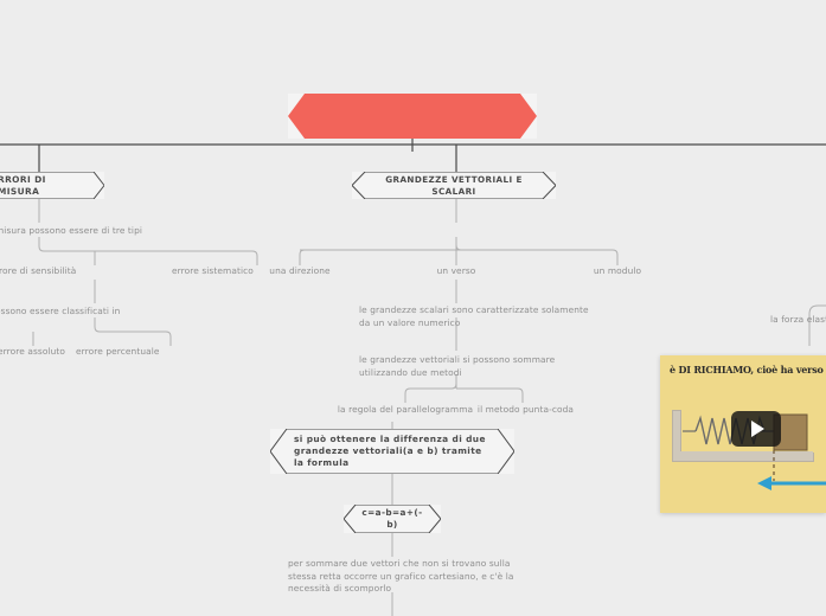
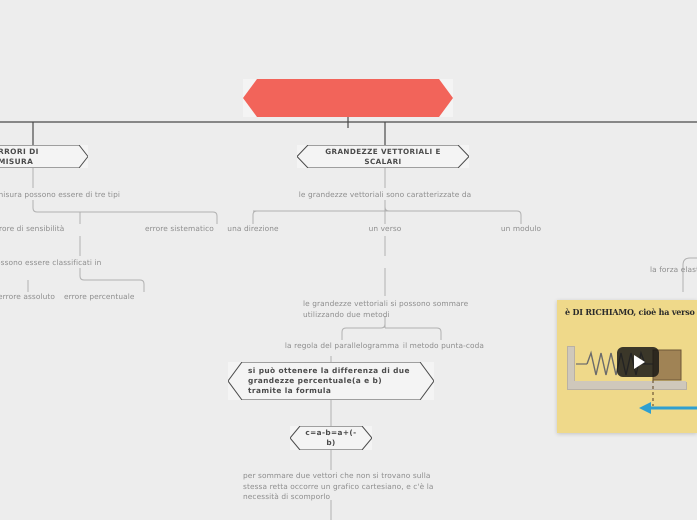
  RRORI DI MISURA
  GRANDEZZE VETTORIALI E SCALARI
- si può ottenere la differenza di due grandezze vettoriali(a e b) tramite la formula
+ si può ottenere la differenza di due grandezze percentuale(a e b) tramite la formula
  c=a-b=a+(-b)
  isura possono essere di tre tipi
  rore di sensibilità
  errore sistematico
  ssono essere classificati in
  errore assoluto
  errore percentuale
+ le grandezze vettoriali sono caratterizzate da
  una direzione
  un verso
  un modulo
- le grandezze scalari sono caratterizzate solamente
- da un valore numerico
  le grandezze vettoriali si possono sommare
  utilizzando due metodi
  la regola del parallelogramma
  il metodo punta-coda
  per sommare due vettori che non si trovano sulla
  stessa retta occorre un grafico cartesiano, e c'è la
  necessità di scomporlo
  la forza elas
  è DI RICHIAMO, cioè ha verso
